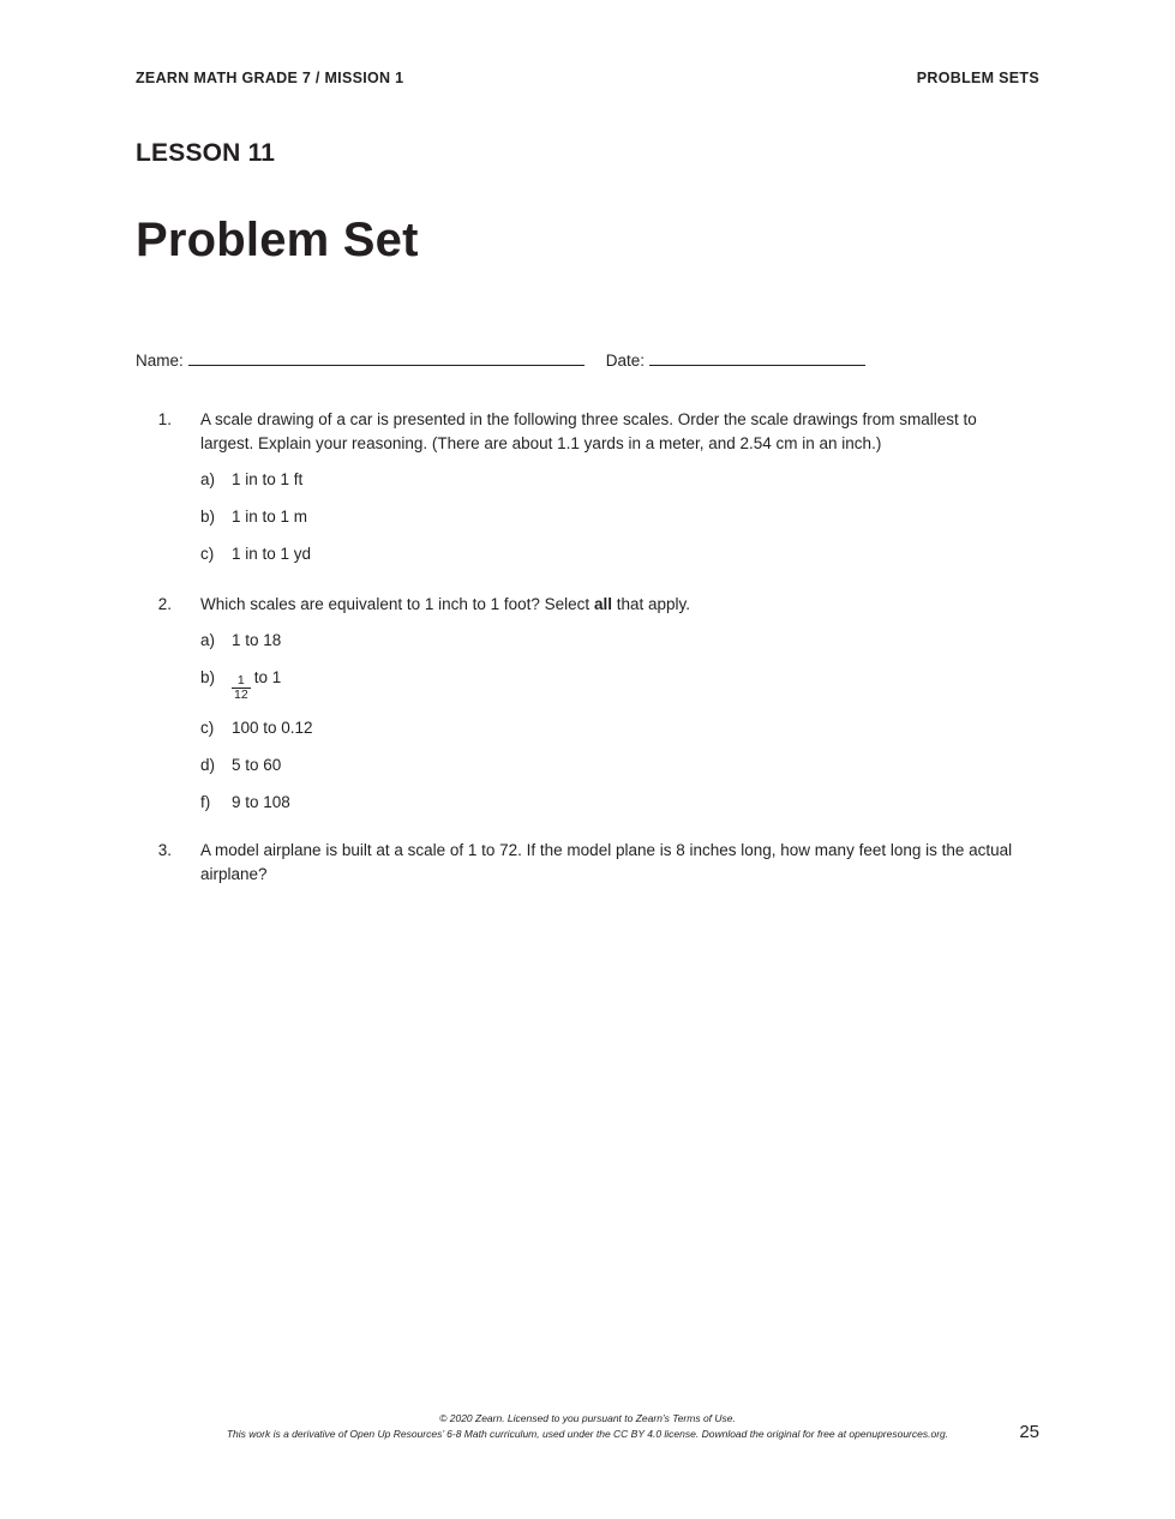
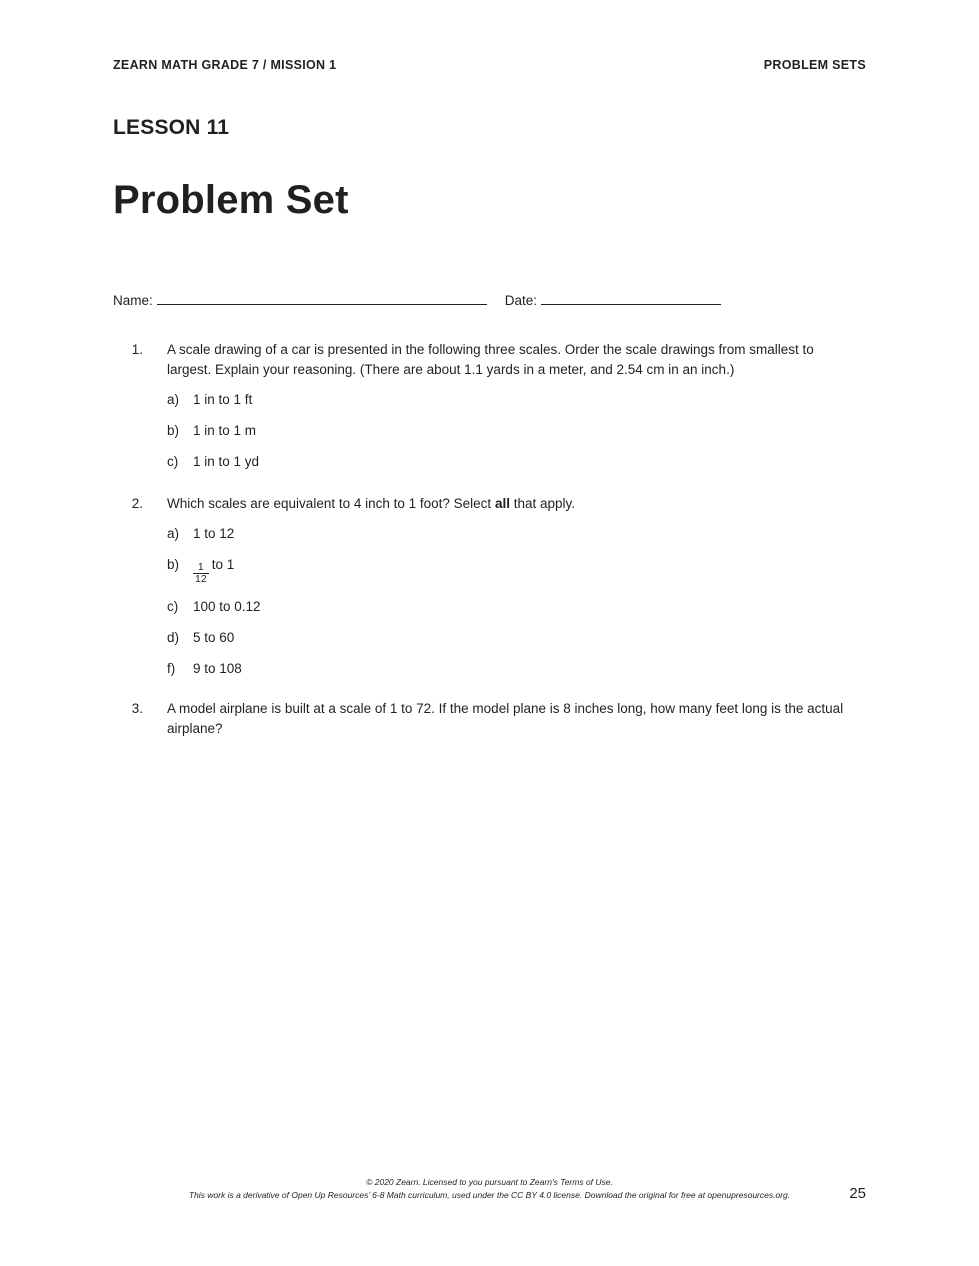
  ZEARN MATH GRADE 7 / MISSION 1
  PROBLEM SETS
  LESSON 11
  Problem Set
  Name:
  Date:
  1.
  A scale drawing of a car is presented in the following three scales. Order the scale drawings from smallest to largest. Explain your reasoning. (There are about 1.1 yards in a meter, and 2.54 cm in an inch.)
  a)
  1 in to 1 ft
  b)
  1 in to 1 m
  c)
  1 in to 1 yd
  2.
- Which scales are equivalent to 1 inch to 1 foot? Select all that apply.
+ Which scales are equivalent to 4 inch to 1 foot? Select all that apply.
  a)
- 1 to 18
+ 1 to 12
  b)
  1
  12
  to 1
  c)
  100 to 0.12
  d)
  5 to 60
  f)
  9 to 108
  3.
  A model airplane is built at a scale of 1 to 72. If the model plane is 8 inches long, how many feet long is the actual airplane?
  © 2020 Zearn. Licensed to you pursuant to Zearn’s Terms of Use.
  This work is a derivative of Open Up Resources’ 6-8 Math curriculum, used under the CC BY 4.0 license. Download the original for free at openupresources.org.
  25
